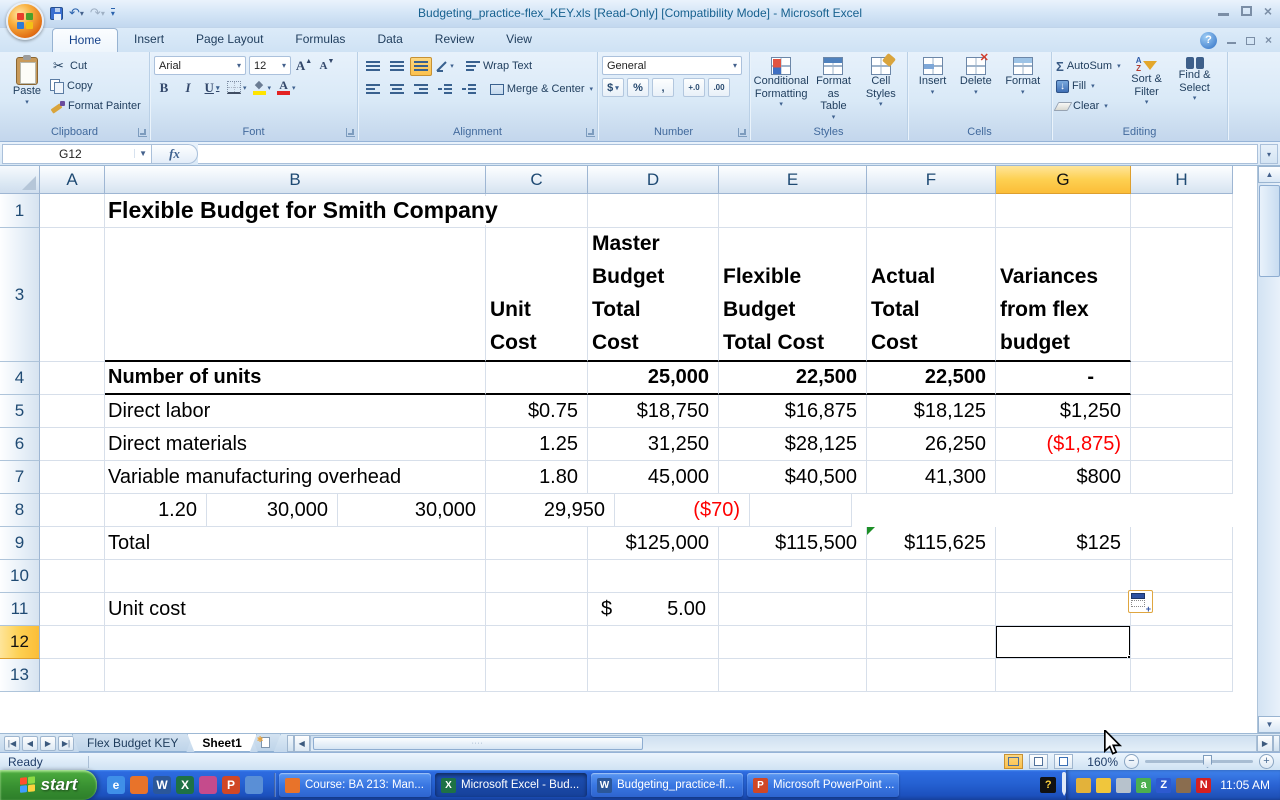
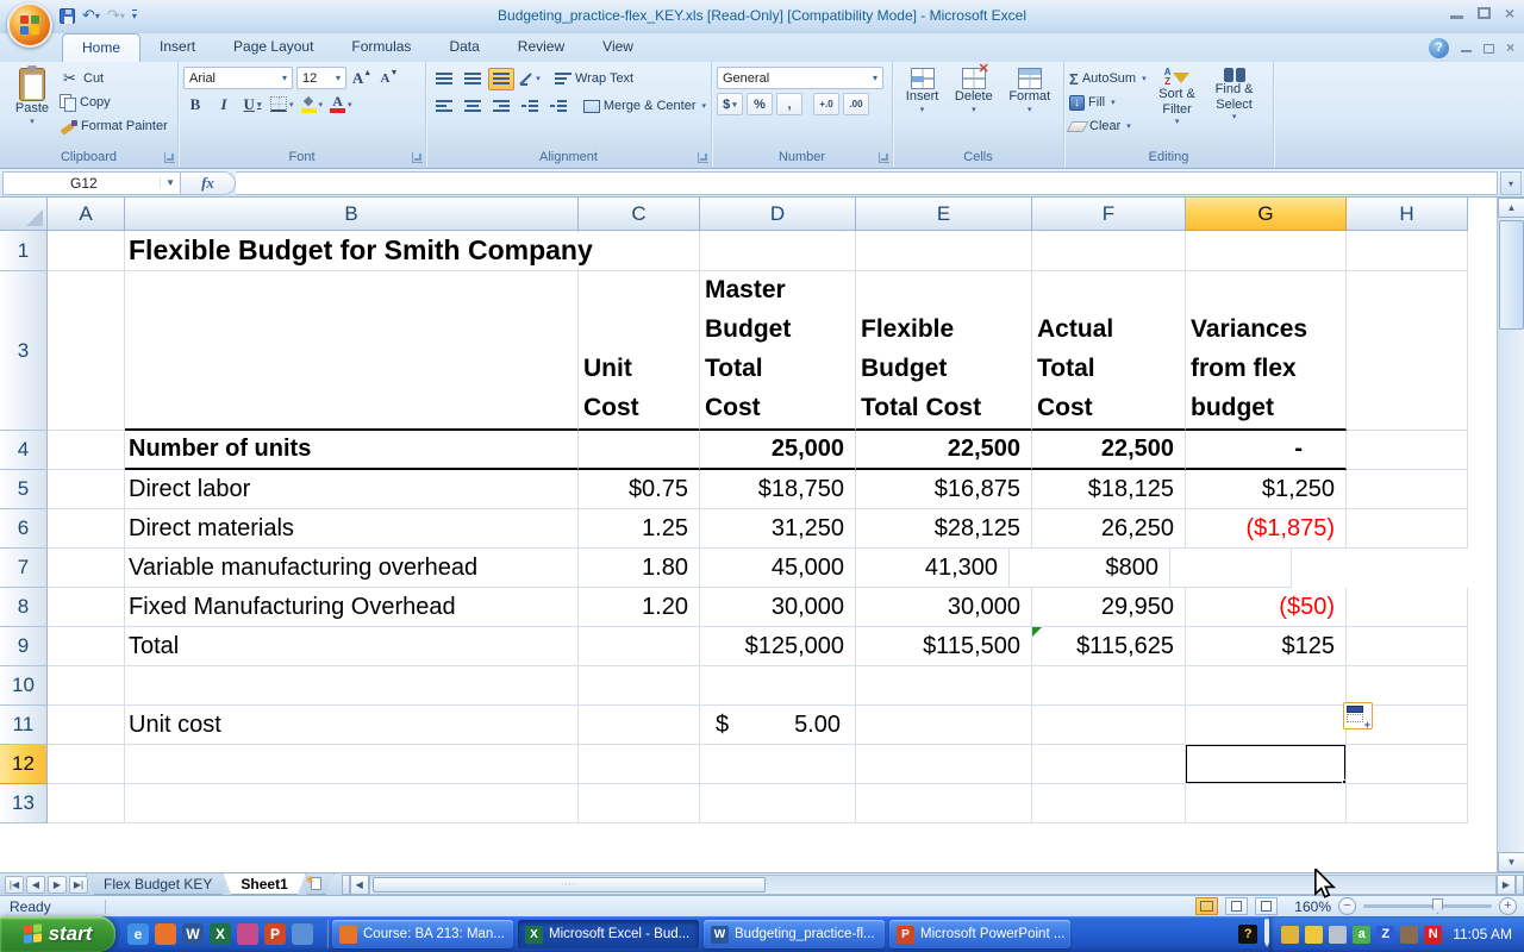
  ↶
  ▾
  ↷
  ▾
  ▾
  Budgeting_practice-flex_KEY.xls [Read-Only] [Compatibility Mode] - Microsoft Excel
  ×
  Home
  Insert
  Page Layout
  Formulas
  Data
  Review
  View
  ?
  ×
  Paste
  ✂
  Cut
  Copy
  Format Painter
  Clipboard
  Arial
  ▾
  12
  ▾
  A
  A
  B
  I
  U
  ◆
  A
  Font
  Wrap Text
  Merge & Center
  Alignment
  General
  ▾
  $
  %
  ,
  +.0
  .00
  Number
- Conditional Formatting
- Format as Table
- Cell Styles
- Styles
  Insert
  Delete
  Format
  Cells
  Σ
  AutoSum
  ↓
  Fill
  Clear
  A
  Z
  Sort & Filter
  Find & Select
  Editing
  G12
  ▼
  fx
  ▾
  A
  B
  C
  D
  E
  F
  G
  H
  1
  Flexible Budget for Smith Company
  3
  Unit
  Cost
  Master
  Budget
  Total
  Cost
  Flexible
  Budget
  Total Cost
  Actual
  Total
  Cost
  Variances
  from flex
  budget
  4
  Number of units
  25,000
  22,500
  22,500
  -
  5
  Direct labor
  $0.75
  $18,750
  $16,875
  $18,125
  $1,250
  6
  Direct materials
  1.25
  31,250
  $28,125
  26,250
  ($1,875)
  7
  Variable manufacturing overhead
  1.80
  45,000
- $40,500
  41,300
  $800
  8
+ Fixed Manufacturing Overhead
  1.20
  30,000
  30,000
  29,950
- ($70)
+ ($50)
  9
  Total
  $125,000
  $115,500
  $115,625
  $125
  10
  11
  Unit cost
  $
  5.00
  12
  13
  ▲
  ▼
  |◀
  ◀
  ▶
  ▶|
  Flex Budget KEY
  Sheet1
  ✱
  ◀
  ▶
  Ready
  160%
  −
  +
  start
  e
  W
  X
  P
  Course: BA 213: Man...
  X
  Microsoft Excel - Bud...
  W
  Budgeting_practice-fl...
  P
  Microsoft PowerPoint ...
  ?
  a
  Z
  N
  11:05 AM
